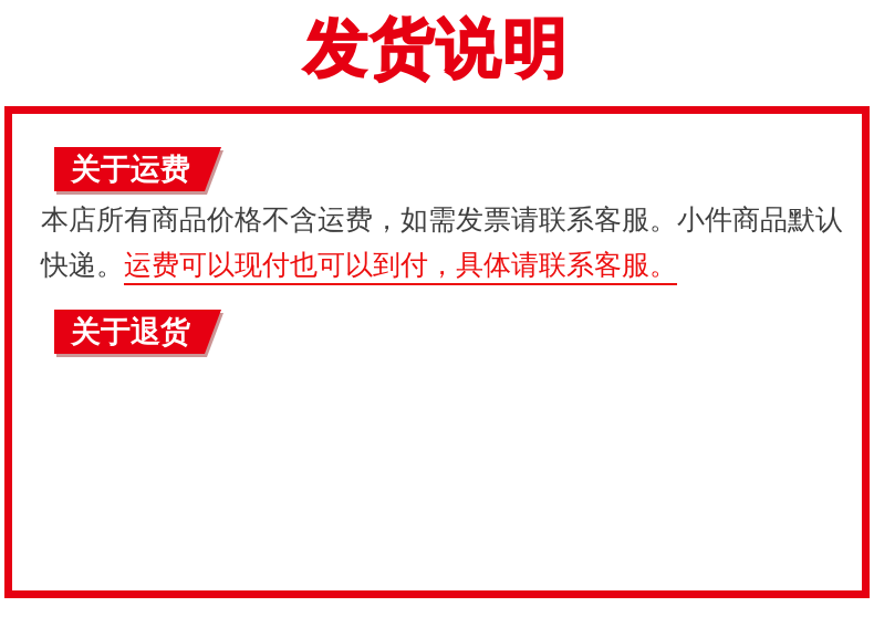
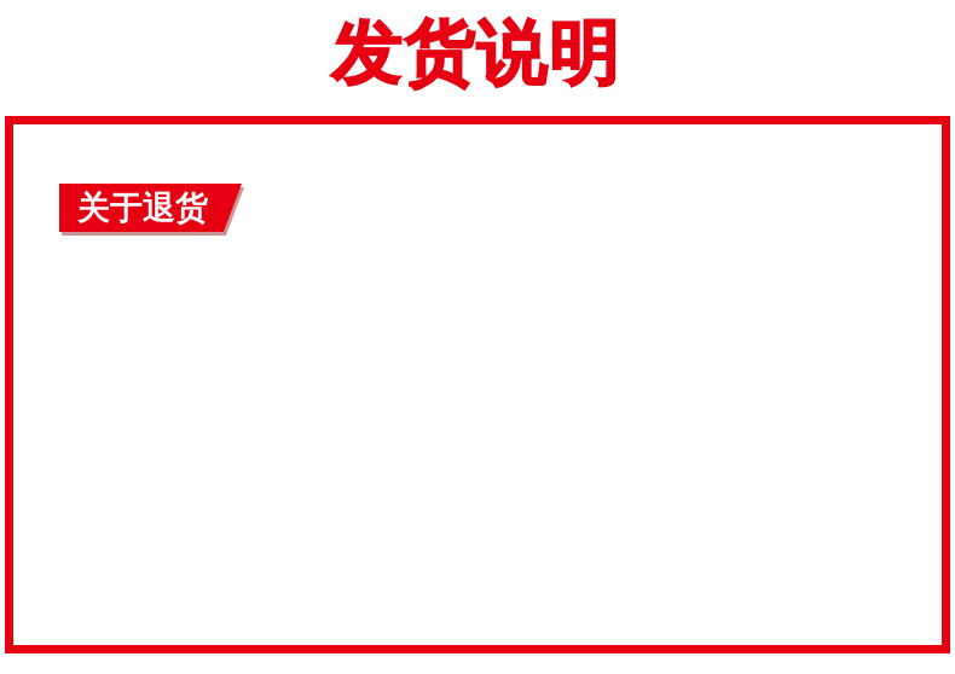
  发货说明
- 关于运费
- 本店所有商品价格不含运费，如需发票请联系客服。小件商品默认快递。运费可以现付也可以到付，具体请联系客服。
  关于退货
